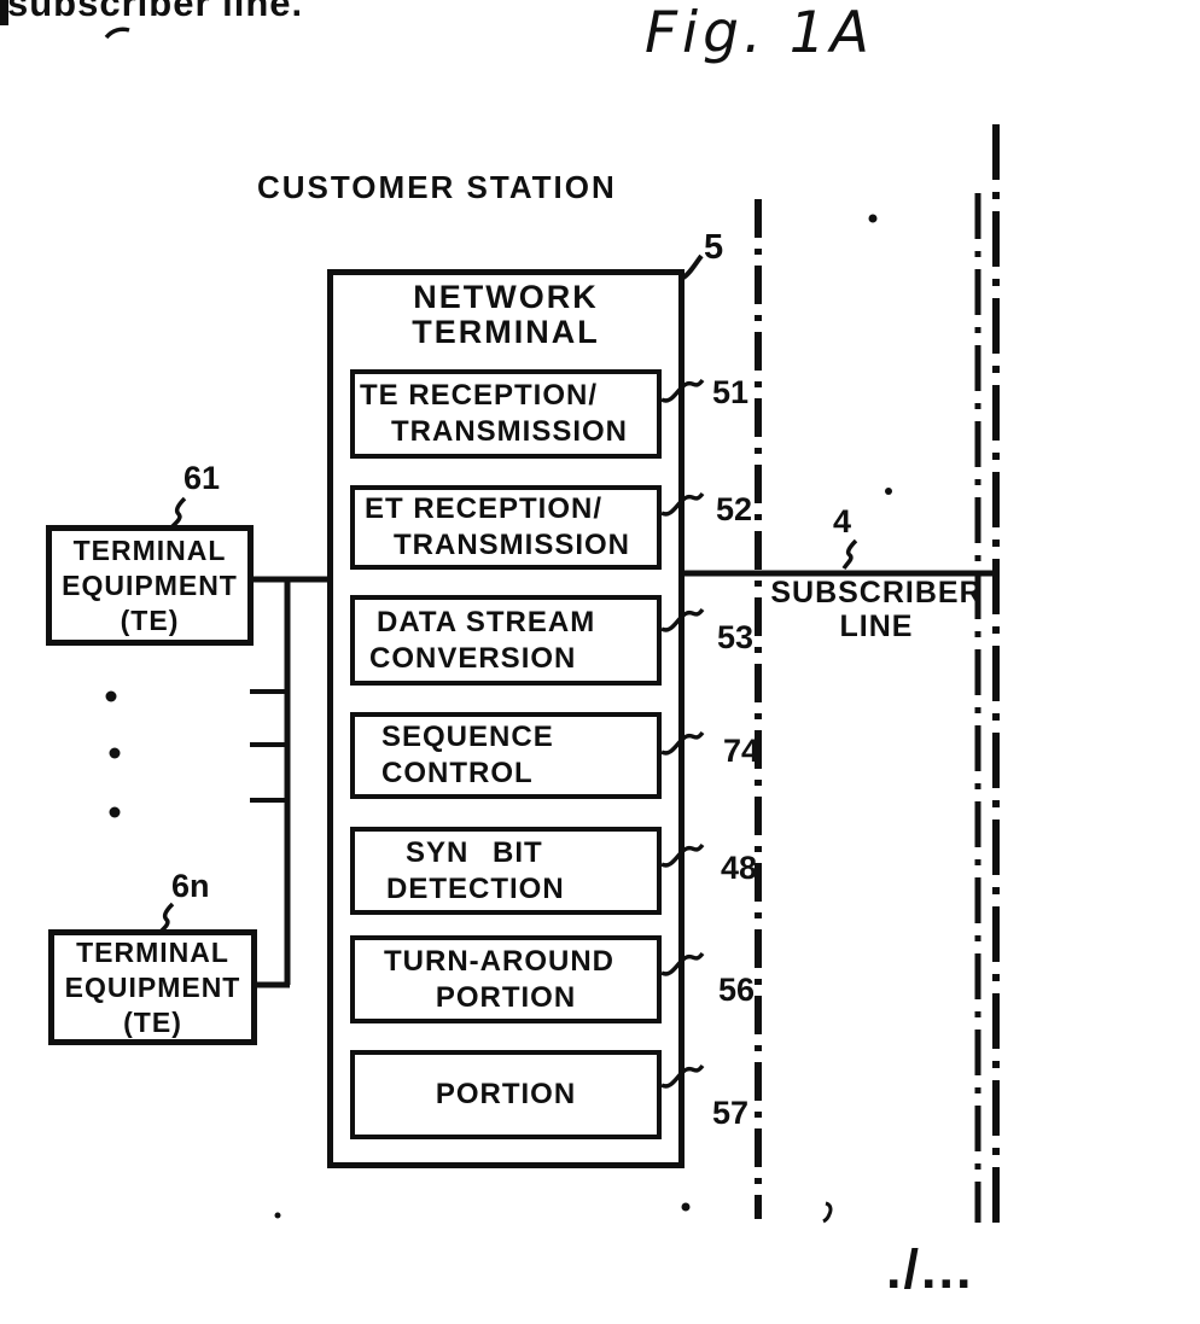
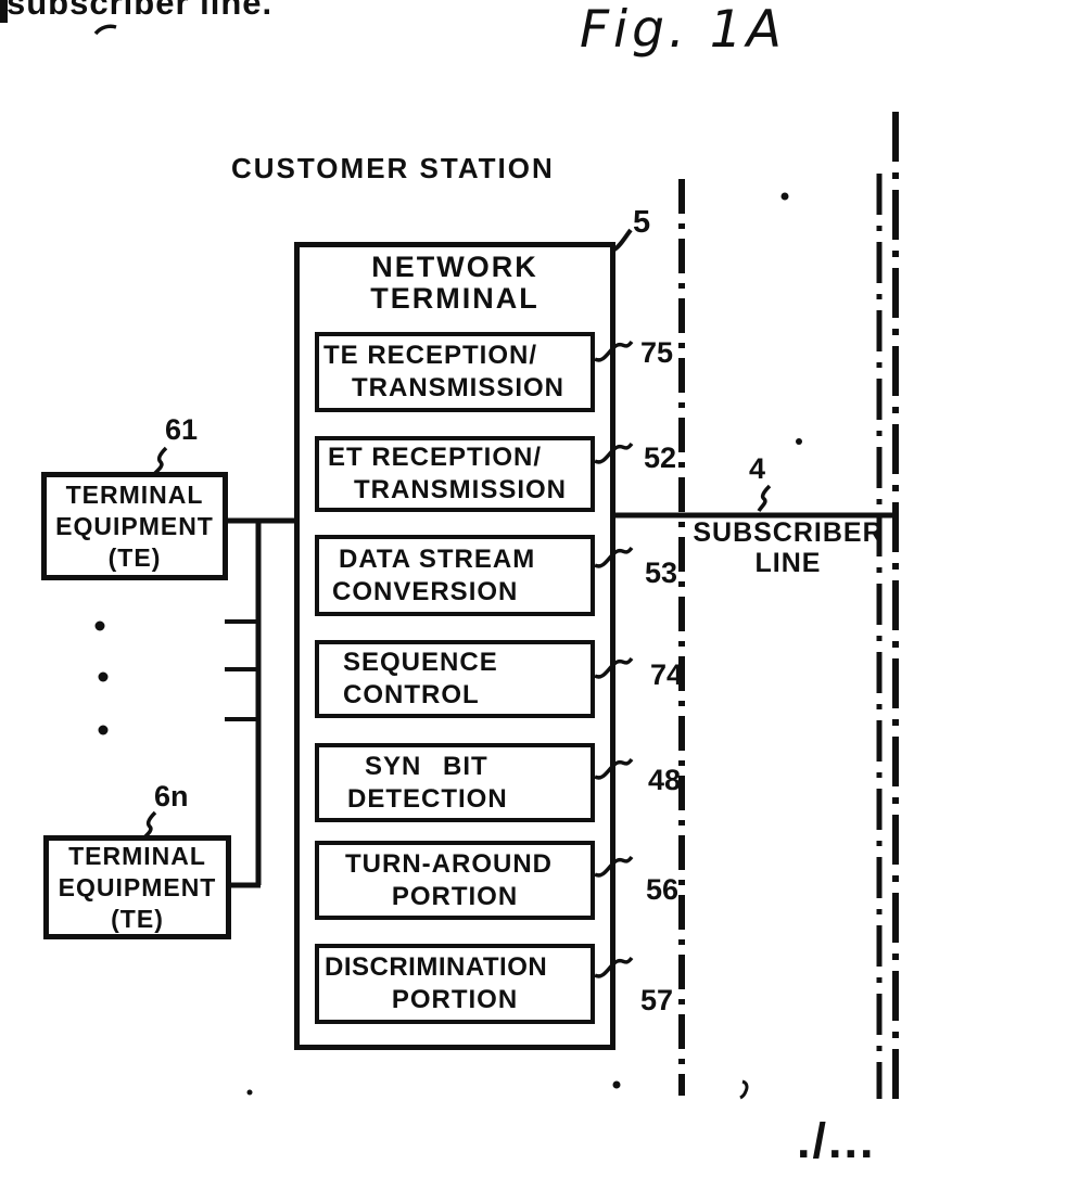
  subscriber line.
  Fig. 1A
  CUSTOMER STATION
  NETWORK
  TERMINAL
  TE RECEPTION/
  TRANSMISSION
  ET RECEPTION/
  TRANSMISSION
  DATA STREAM
  CONVERSION
  SEQUENCE
  CONTROL
  SYN BIT
  DETECTION
  TURN-AROUND
  PORTION
+ DISCRIMINATION
  PORTION
  TERMINAL
  EQUIPMENT
  (TE)
  TERMINAL
  EQUIPMENT
  (TE)
  5
  4
  61
  6n
- 51
+ 75
  52
  53
  74
  48
  56
  57
  SUBSCRIBER
  LINE
  ./...
